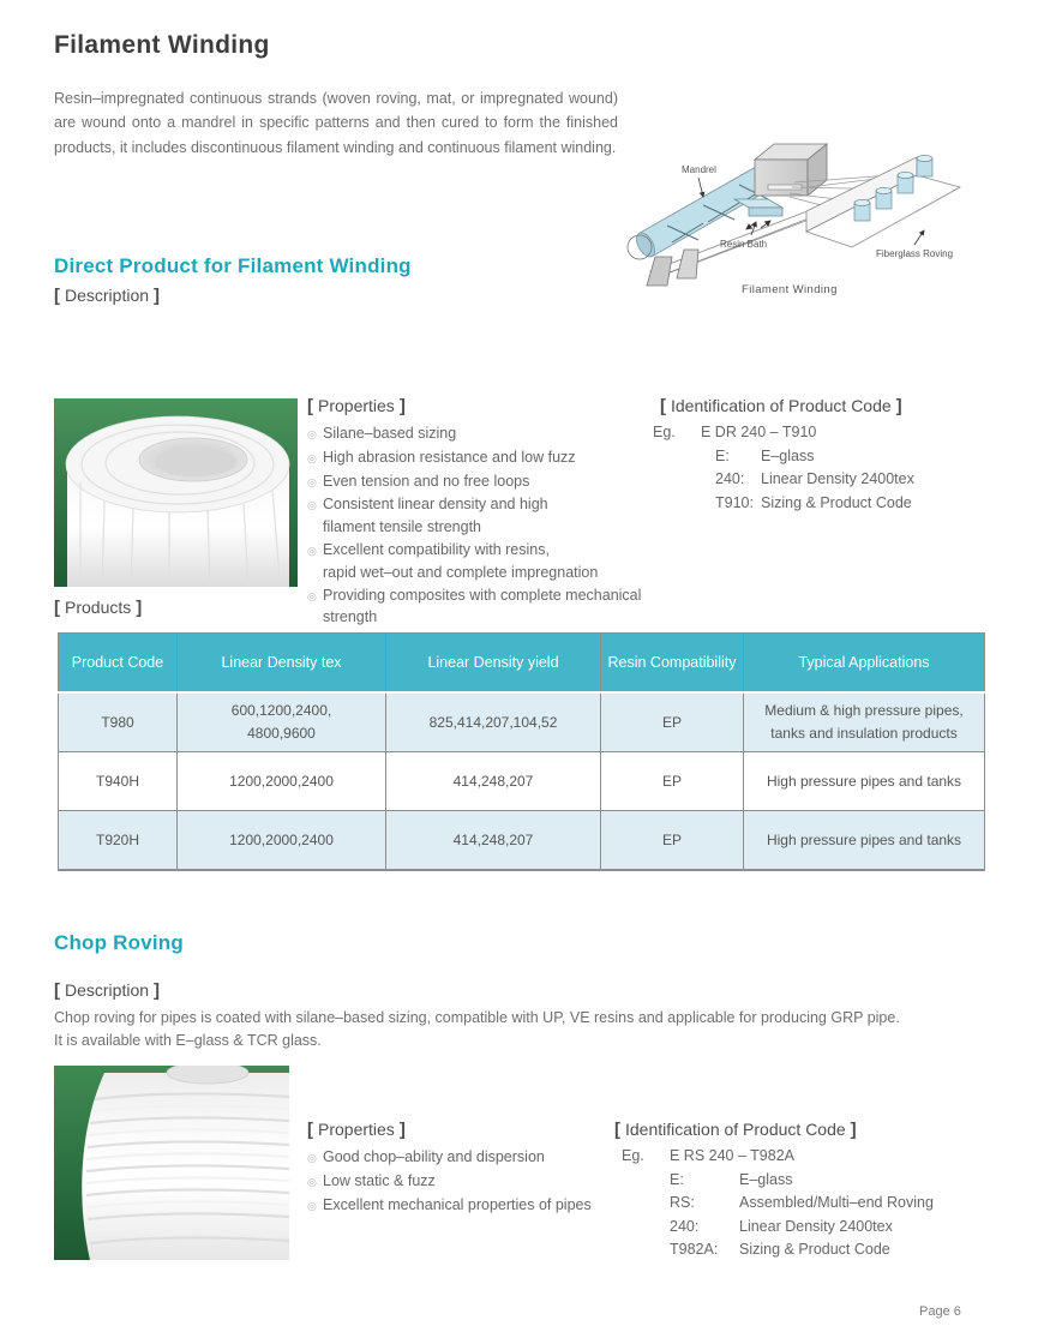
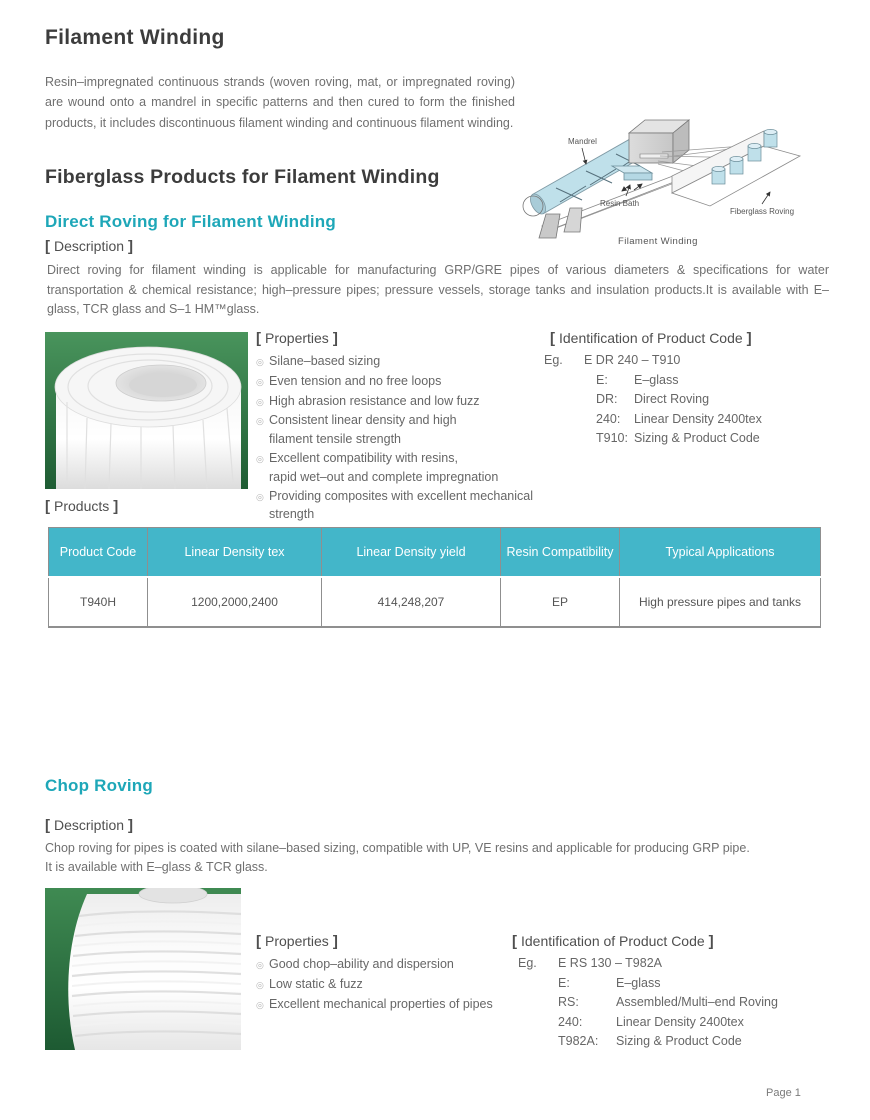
  Filament Winding
- Resin–impregnated continuous strands (woven roving, mat, or impregnated wound) are wound onto a mandrel in specific patterns and then cured to form the finished products, it includes discontinuous filament winding and continuous filament winding.
+ Resin–impregnated continuous strands (woven roving, mat, or impregnated roving) are wound onto a mandrel in specific patterns and then cured to form the finished products, it includes discontinuous filament winding and continuous filament winding.
  Mandrel
  Resin Bath
  Fiberglass Roving
  Filament Winding
+ Fiberglass Products for Filament Winding
- Direct Product for Filament Winding
+ Direct Roving for Filament Winding
  [ Description ]
+ Direct roving for filament winding is applicable for manufacturing GRP/GRE pipes of various diameters & specifications for water transportation & chemical resistance; high–pressure pipes; pressure vessels, storage tanks and insulation products.It is available with E–glass, TCR glass and S–1 HM™glass.
  [ Properties ]
  ◎
  Silane–based sizing
  ◎
- High abrasion resistance and low fuzz
+ Even tension and no free loops
  ◎
- Even tension and no free loops
+ High abrasion resistance and low fuzz
  ◎
  Consistent linear density and high
  filament tensile strength
  ◎
  Excellent compatibility with resins,
  rapid wet–out and complete impregnation
  ◎
- Providing composites with complete mechanical strength
+ Providing composites with excellent mechanical strength
  [ Identification of Product Code ]
  Eg.
  E DR 240 – T910
  E:
  E–glass
+ DR:
+ Direct Roving
  240:
  Linear Density 2400tex
  T910:
  Sizing & Product Code
  [ Products ]
  Product Code	Linear Density tex	Linear Density yield	Resin Compatibility	Typical Applications
- T980	600,1200,2400, 4800,9600	825,414,207,104,52	EP	Medium & high pressure pipes, tanks and insulation products
  T940H	1200,2000,2400	414,248,207	EP	High pressure pipes and tanks
- T920H	1200,2000,2400	414,248,207	EP	High pressure pipes and tanks
  Chop Roving
  [ Description ]
  Chop roving for pipes is coated with silane–based sizing, compatible with UP, VE resins and applicable for producing GRP pipe.
  It is available with E–glass & TCR glass.
  [ Properties ]
  ◎
  Good chop–ability and dispersion
  ◎
  Low static & fuzz
  ◎
  Excellent mechanical properties of pipes
  [ Identification of Product Code ]
  Eg.
- E RS 240 – T982A
+ E RS 130 – T982A
  E:
  E–glass
  RS:
  Assembled/Multi–end Roving
  240:
  Linear Density 2400tex
  T982A:
  Sizing & Product Code
- Page 6
+ Page 1
